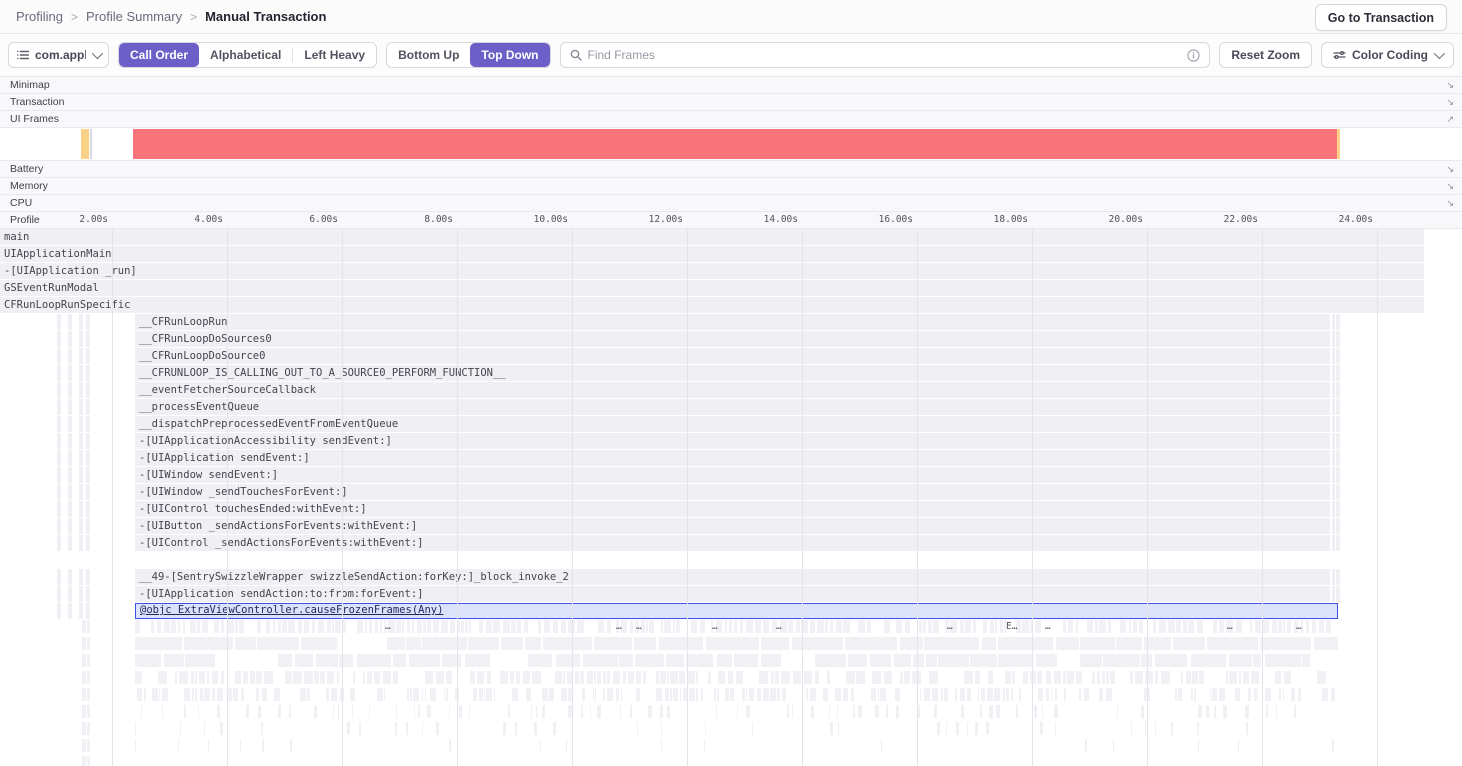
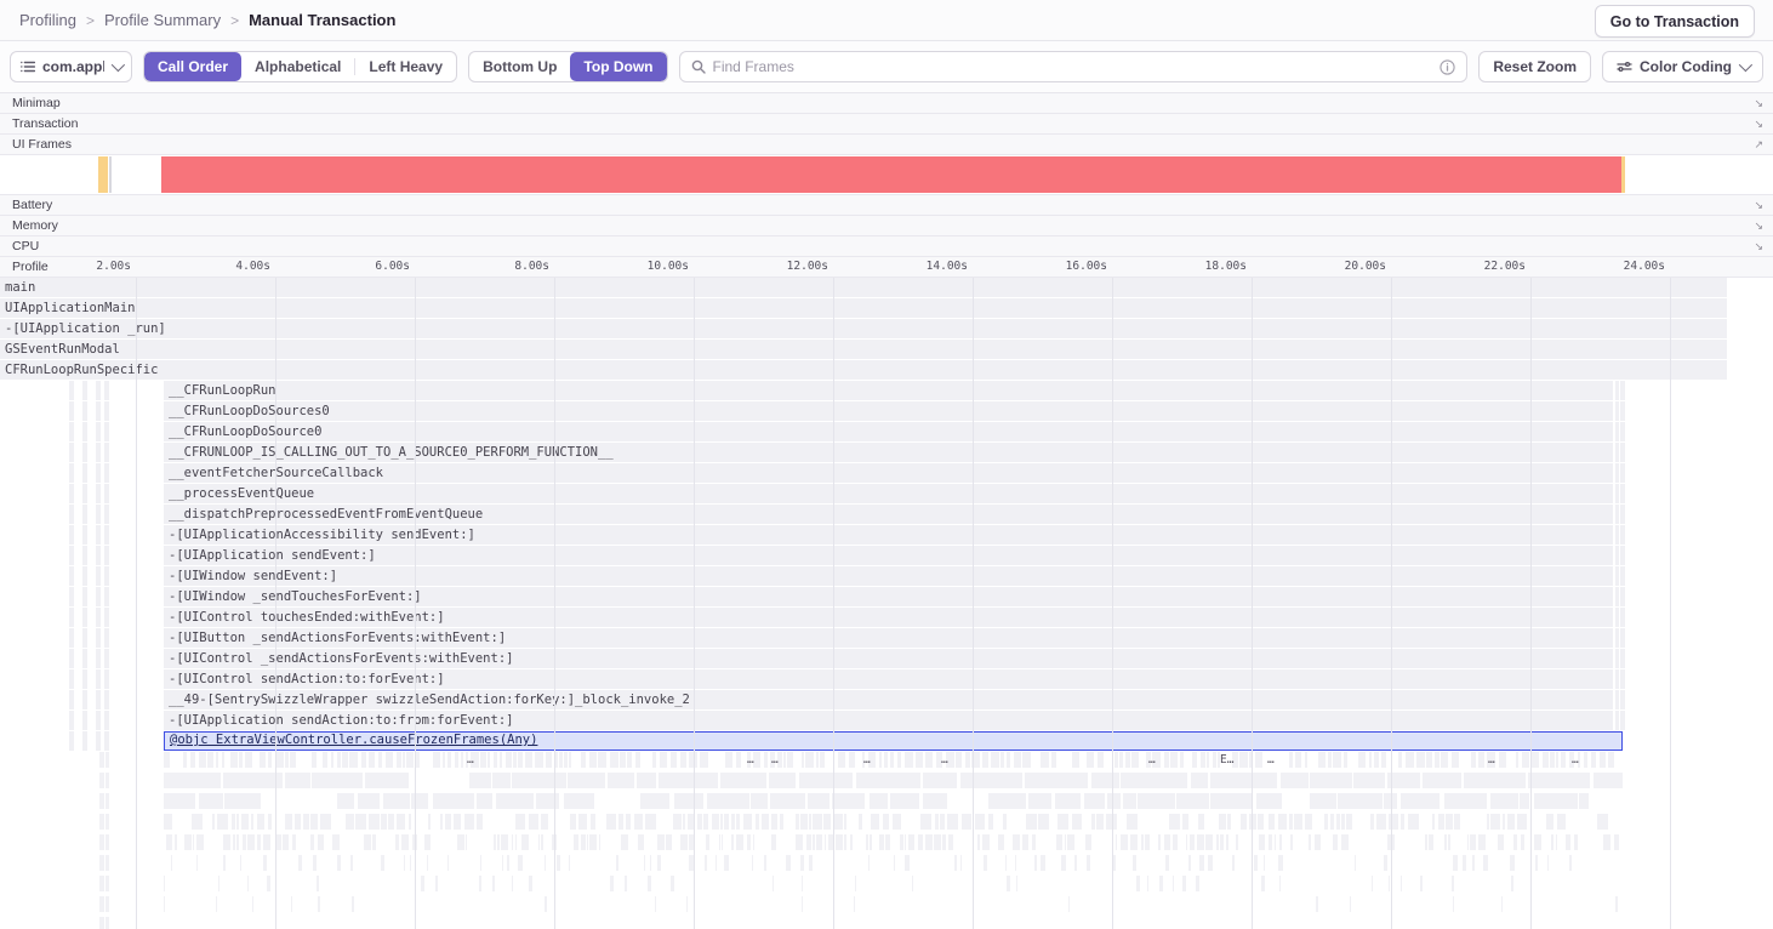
  Profiling
  >
  Profile Summary
  >
  Manual Transaction
  Go to Transaction
  Call Order
  Alphabetical
  Left Heavy
  Bottom Up
  Top Down
  Find Frames
  Reset Zoom
  Color Coding
  Minimap
  ↘
  Transaction
  ↘
  UI Frames
  ↗
  Battery
  ↘
  Memory
  ↘
  CPU
  ↘
  Profile
  2.00s
  4.00s
  6.00s
  8.00s
  10.00s
  12.00s
  14.00s
  16.00s
  18.00s
  20.00s
  22.00s
  24.00s
  main
  UIApplicationMain
  -[UIApplication _run]
  GSEventRunModal
  CFRunLoopRunSpecific
  __CFRunLoopRun
  __CFRunLoopDoSources0
  __CFRunLoopDoSource0
  __CFRUNLOOP_IS_CALLING_OUT_TO_A_SOURCE0_PERFORM_FUNCTION__
  __eventFetcherSourceCallback
  __processEventQueue
  __dispatchPreprocessedEventFromEventQueue
  -[UIApplicationAccessibility sendEvent:]
  -[UIApplication sendEvent:]
  -[UIWindow sendEvent:]
  -[UIWindow _sendTouchesForEvent:]
  -[UIControl touchesEnded:withEvent:]
  -[UIButton _sendActionsForEvents:withEvent:]
  -[UIControl _sendActionsForEvents:withEvent:]
+ -[UIControl sendAction:to:forEvent:]
  __49-[SentrySwizzleWrapper swizzleSendAction:forKey:]_block_invoke_2
  -[UIApplication sendAction:to:from:forEvent:]
  @objc ExtraViewController.causeFrozenFrames(Any)
  …
  …
  …
  …
  …
  …
  E…
  …
  …
  …
